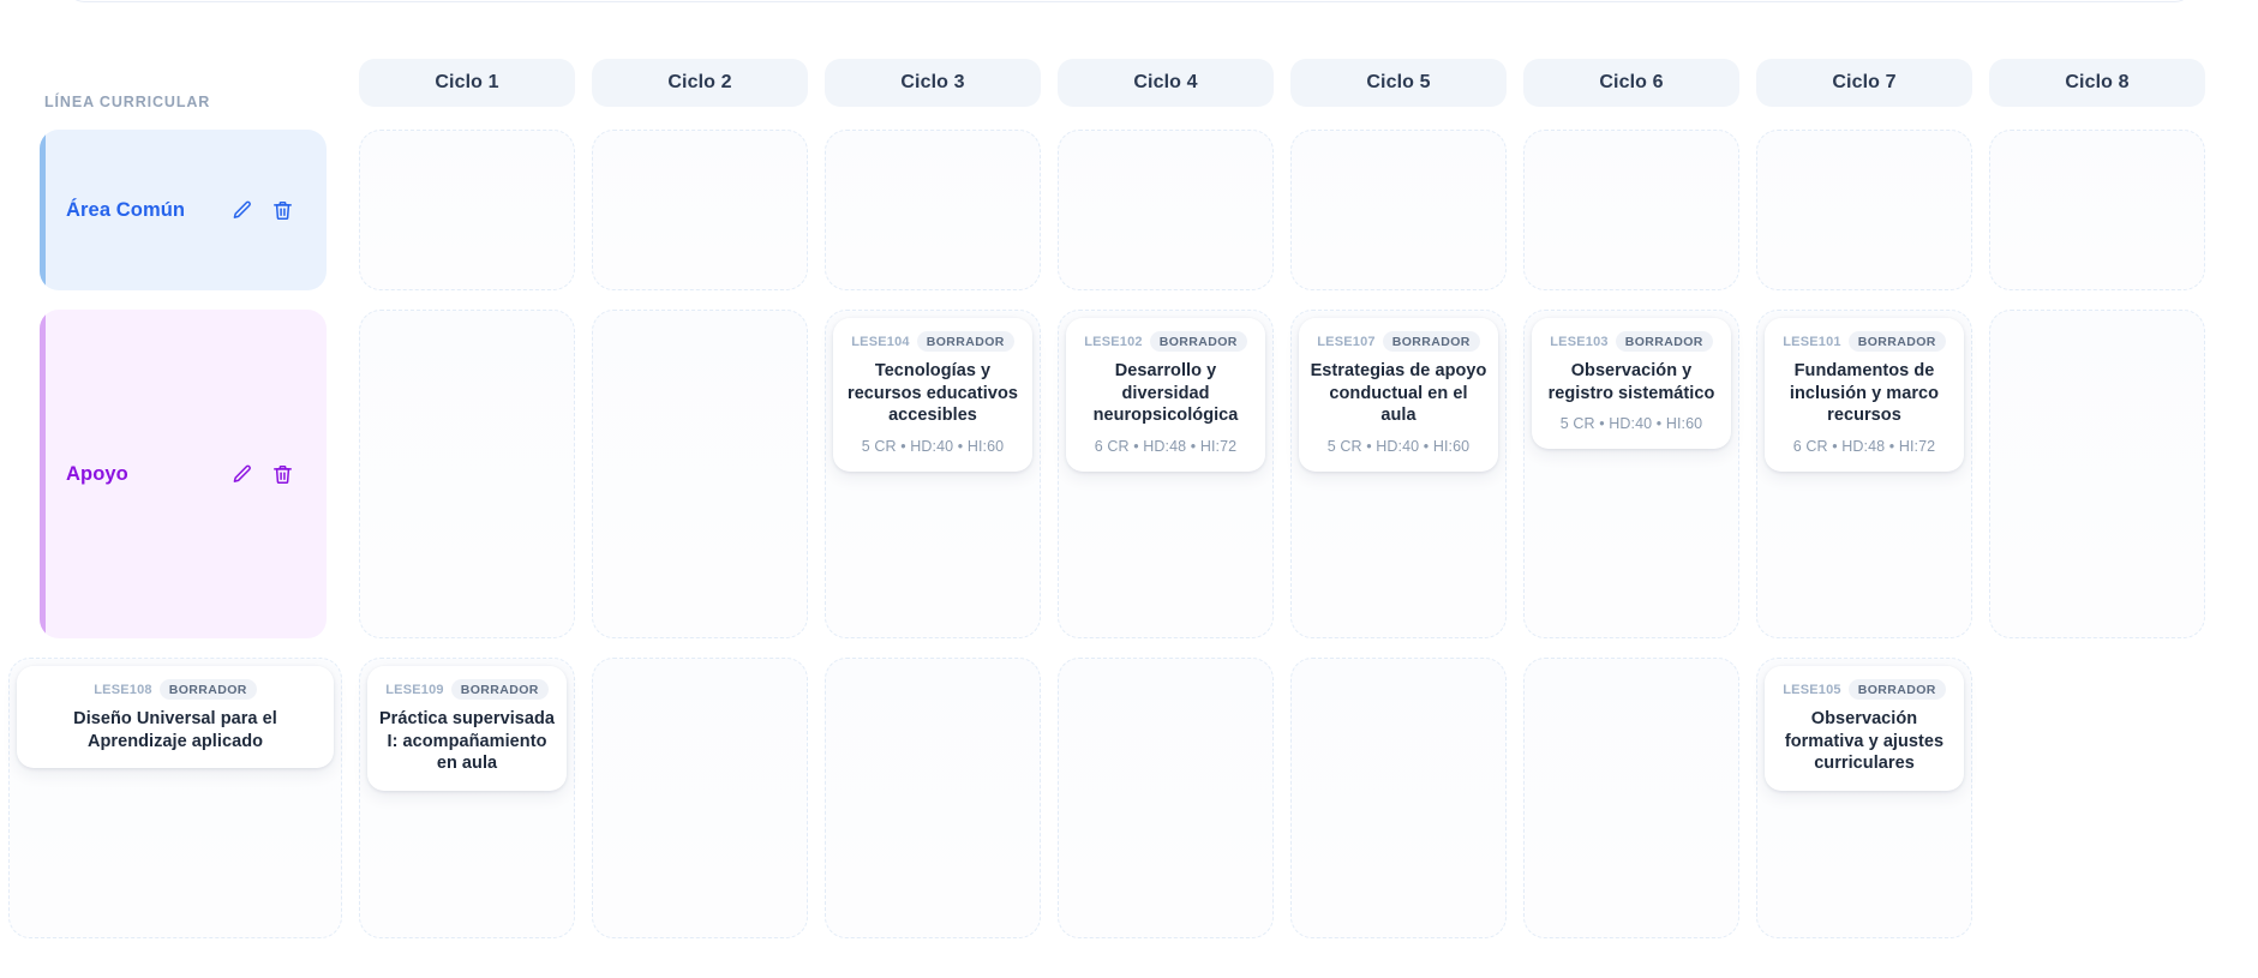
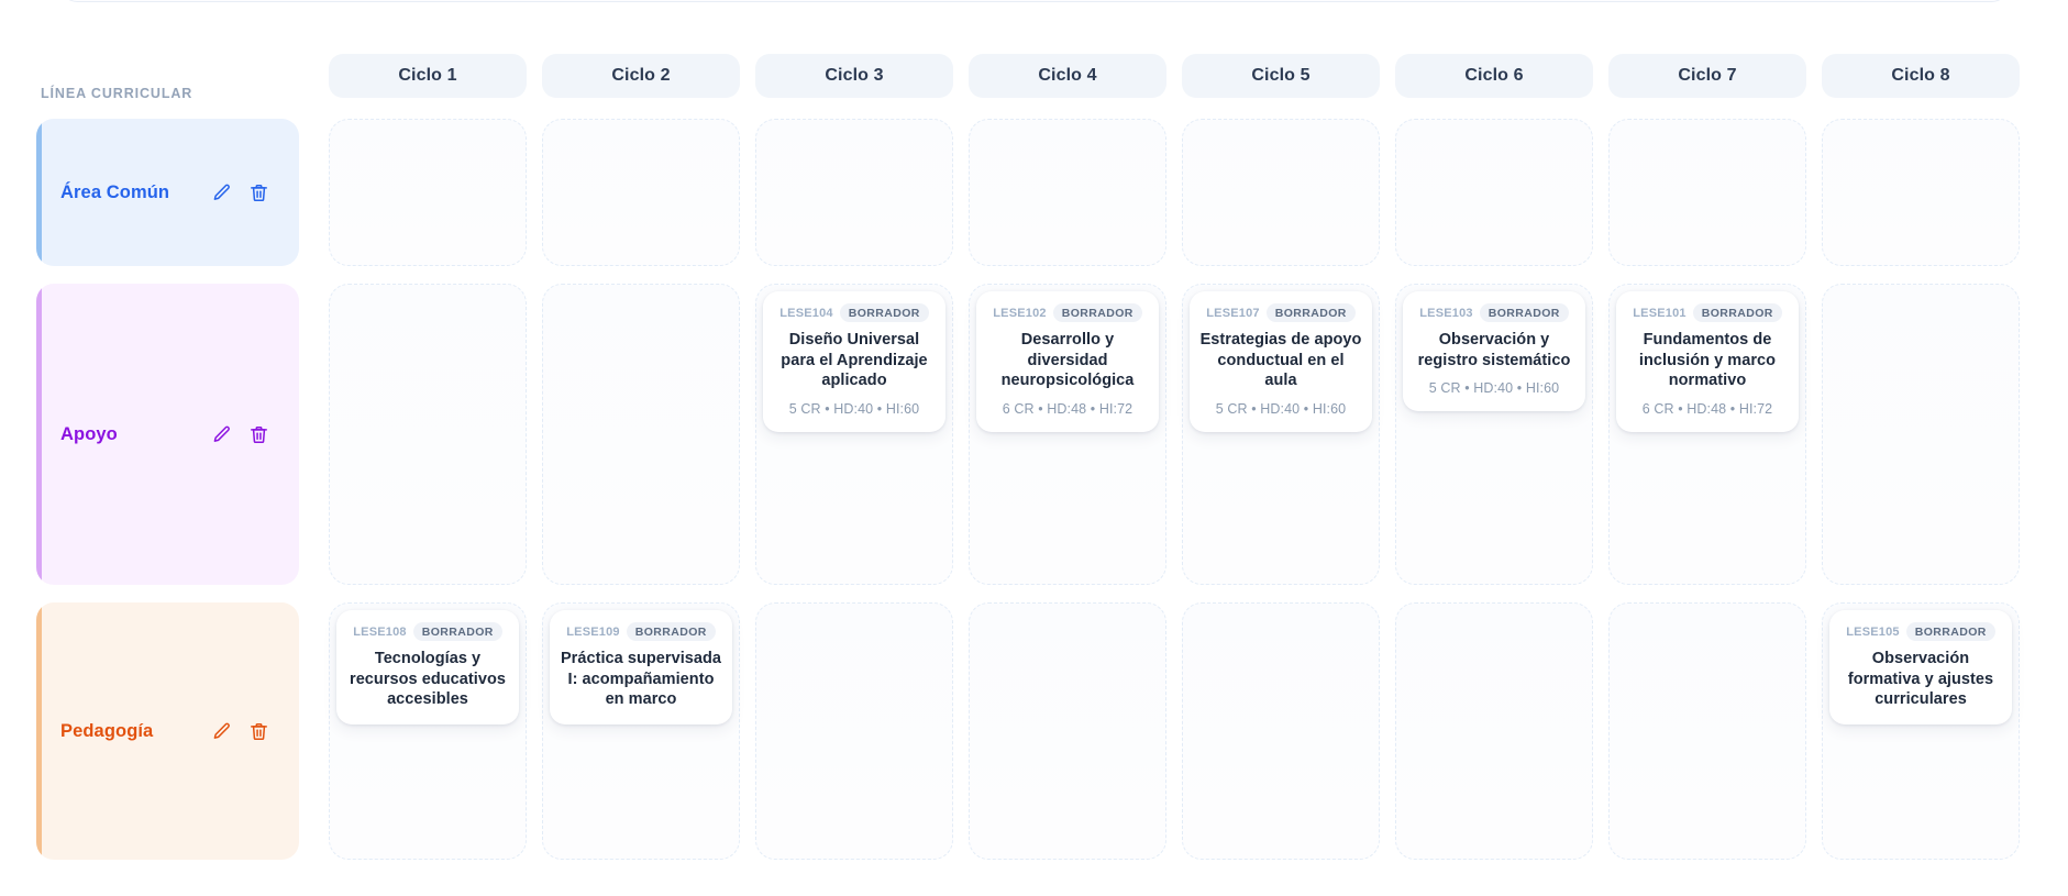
  LÍNEA CURRICULAR
  Ciclo 1
  Ciclo 2
  Ciclo 3
  Ciclo 4
  Ciclo 5
  Ciclo 6
  Ciclo 7
  Ciclo 8
  Área Común
  Apoyo
  LESE104
  BORRADOR
- Tecnologías y recursos educativos accesibles
+ Diseño Universal para el Aprendizaje aplicado
  5 CR • HD:40 • HI:60
  LESE102
  BORRADOR
  Desarrollo y diversidad neuropsicológica
  6 CR • HD:48 • HI:72
  LESE107
  BORRADOR
  Estrategias de apoyo conductual en el aula
  5 CR • HD:40 • HI:60
  LESE103
  BORRADOR
  Observación y registro sistemático
  5 CR • HD:40 • HI:60
  LESE101
  BORRADOR
- Fundamentos de inclusión y marco recursos
+ Fundamentos de inclusión y marco normativo
  6 CR • HD:48 • HI:72
+ Pedagogía
  LESE108
  BORRADOR
- Diseño Universal para el Aprendizaje aplicado
+ Tecnologías y recursos educativos accesibles
  LESE109
  BORRADOR
- Práctica supervisada I: acompañamiento en aula
+ Práctica supervisada I: acompañamiento en marco
  LESE105
  BORRADOR
  Observación formativa y ajustes curriculares
